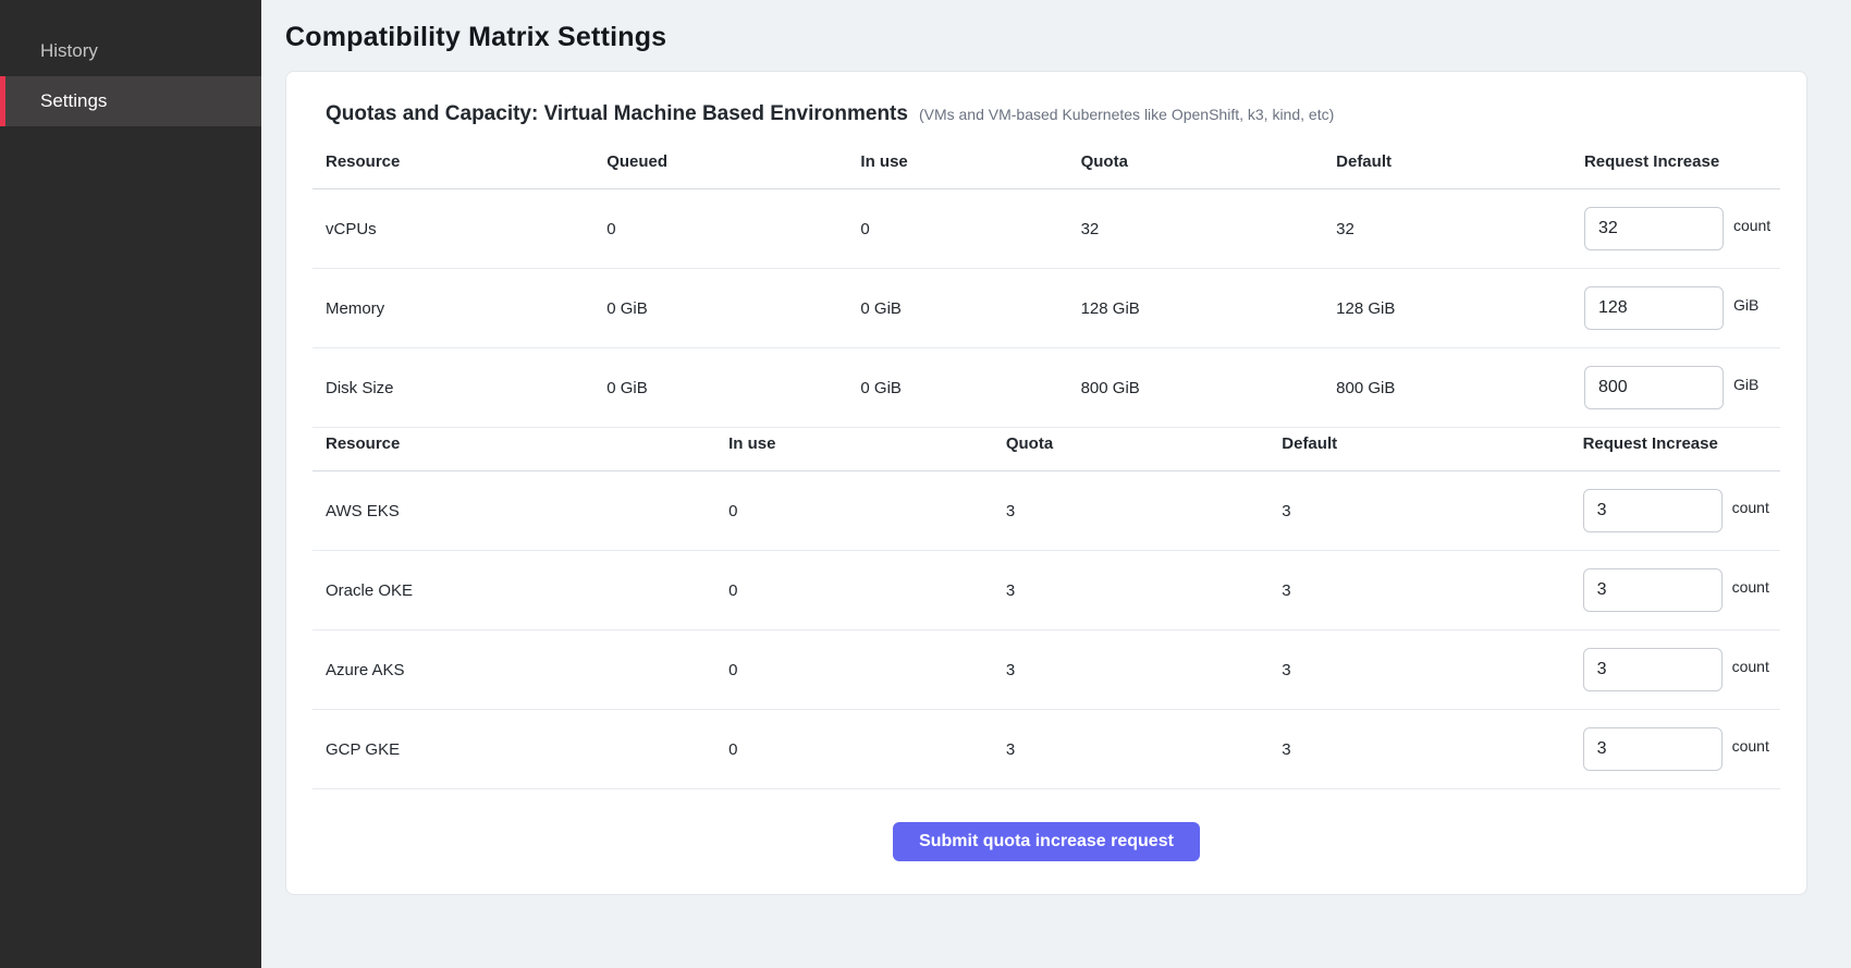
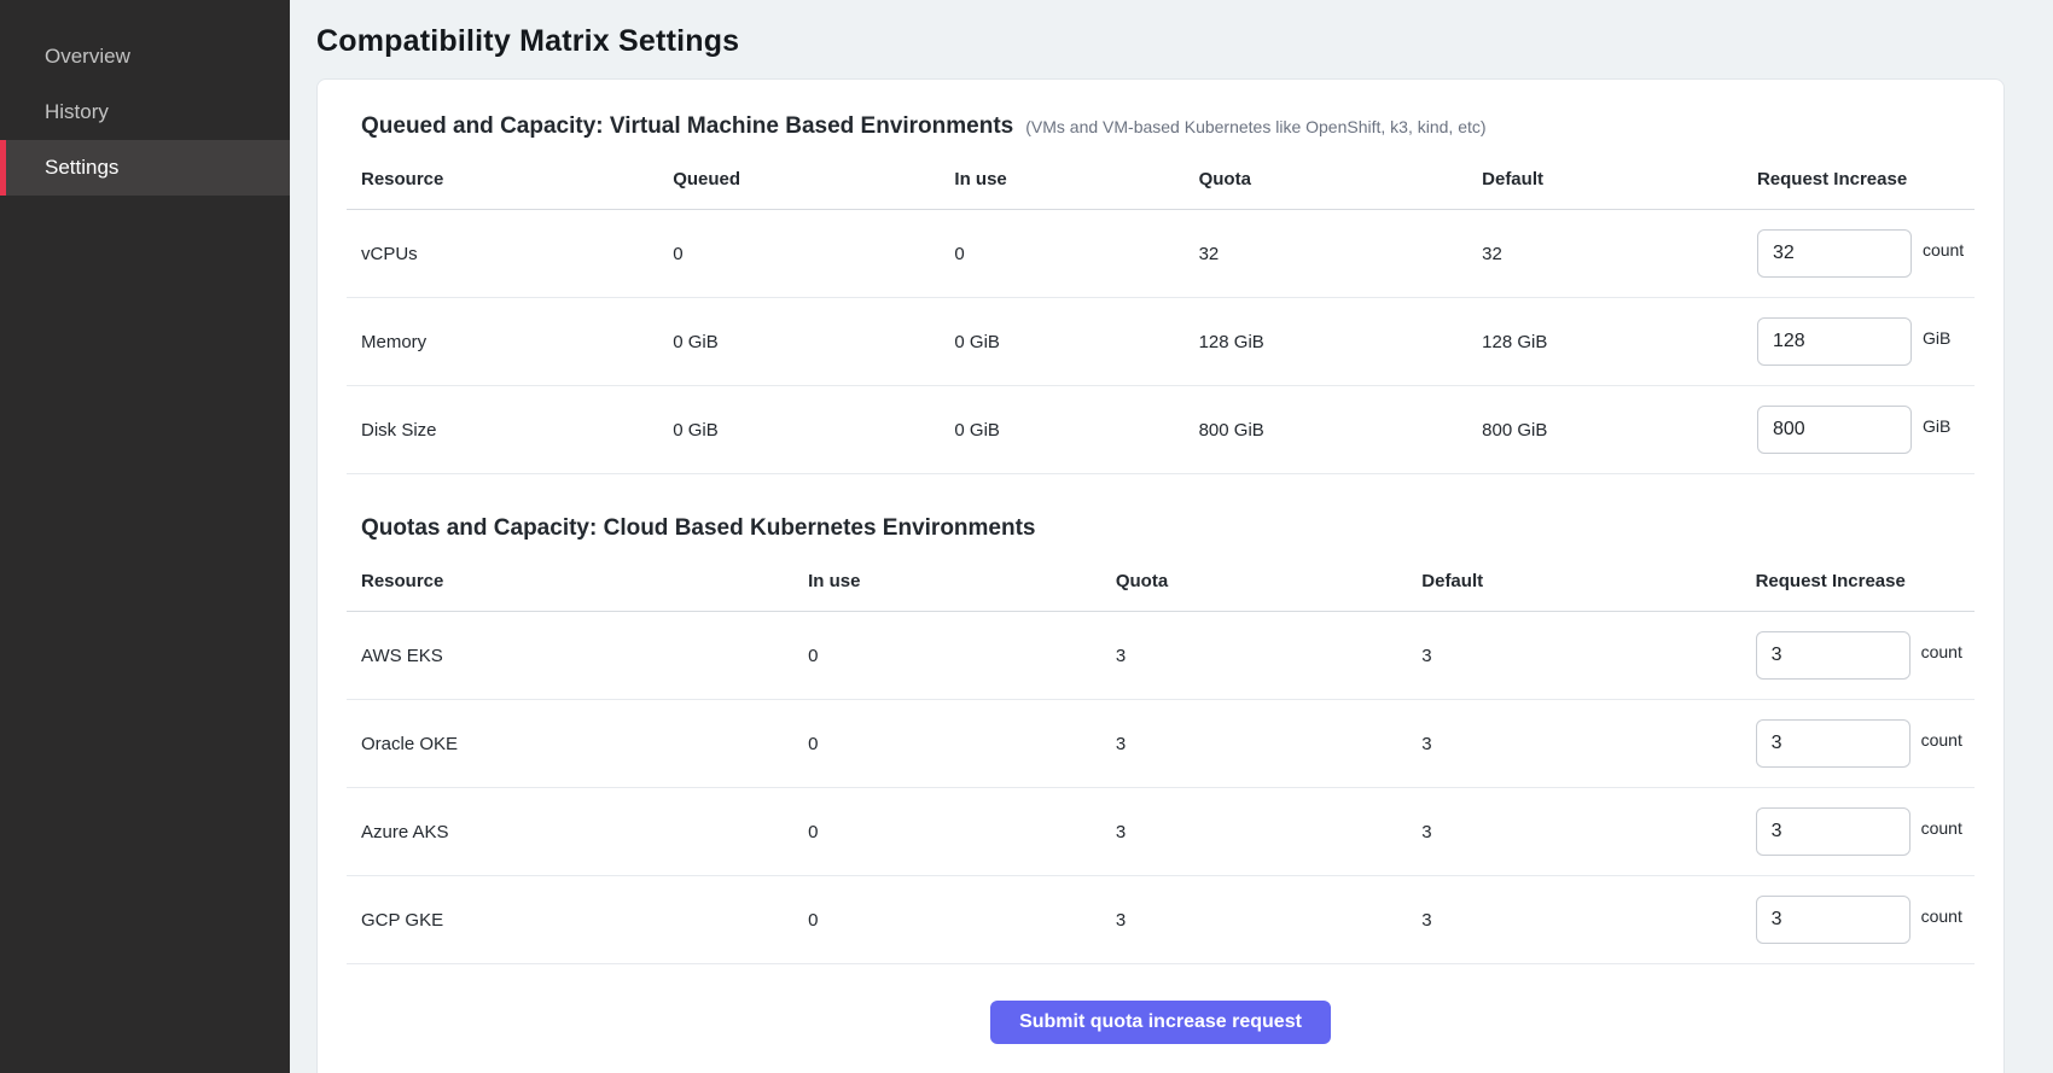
+ Overview
  History
  Settings
  Compatibility Matrix Settings
- Quotas and Capacity: Virtual Machine Based Environments
+ Queued and Capacity: Virtual Machine Based Environments
  (VMs and VM-based Kubernetes like OpenShift, k3, kind, etc)
  Resource	Queued	In use	Quota	Default	Request Increase
  vCPUs	0	0	32	32	32 count
  Memory	0 GiB	0 GiB	128 GiB	128 GiB	128 GiB
  Disk Size	0 GiB	0 GiB	800 GiB	800 GiB	800 GiB
+ Quotas and Capacity: Cloud Based Kubernetes Environments
  Resource	In use	Quota	Default	Request Increase
  AWS EKS	0	3	3	3 count
  Oracle OKE	0	3	3	3 count
  Azure AKS	0	3	3	3 count
  GCP GKE	0	3	3	3 count
  Submit quota increase request
